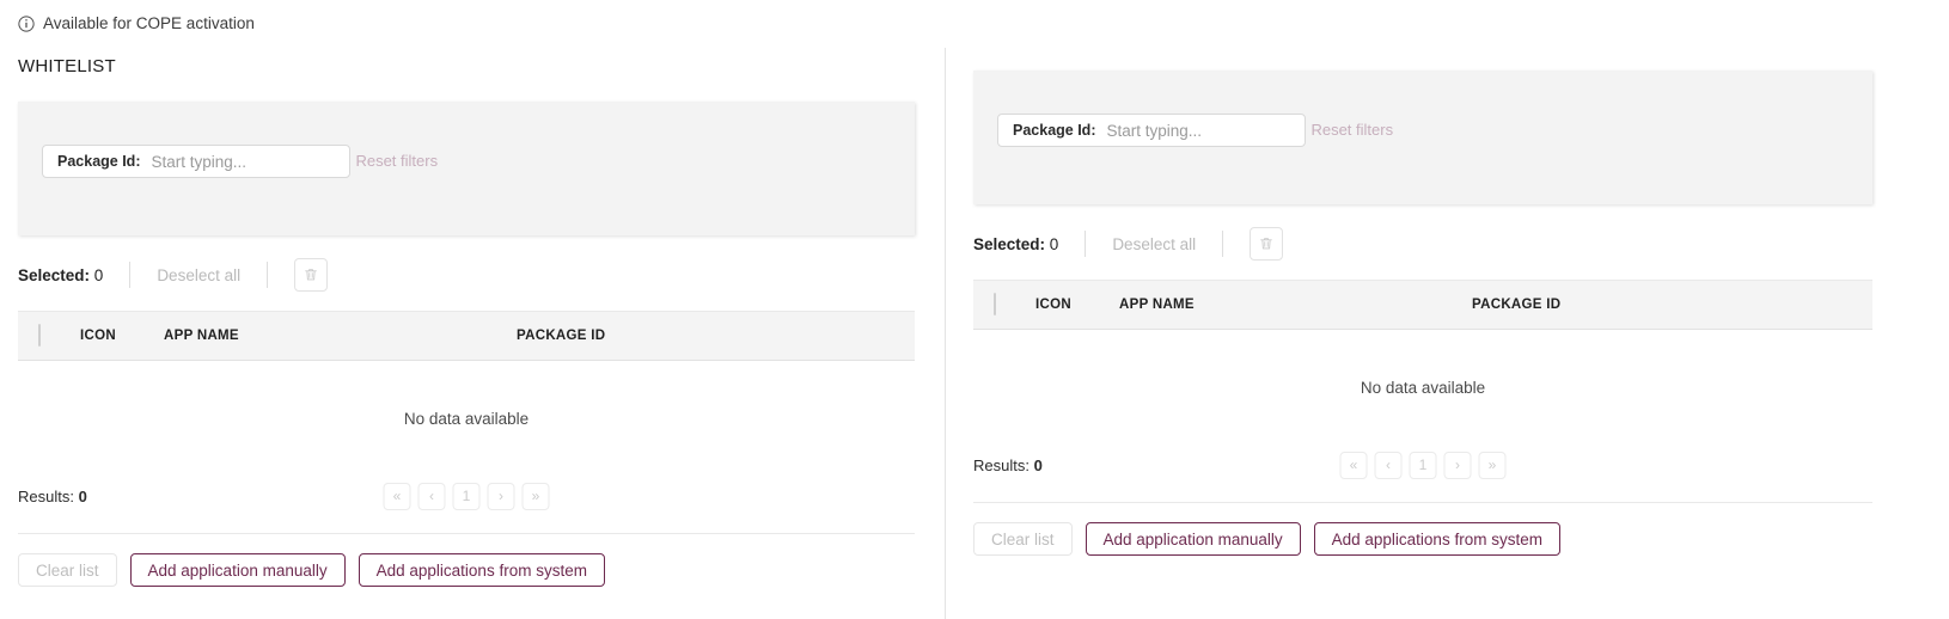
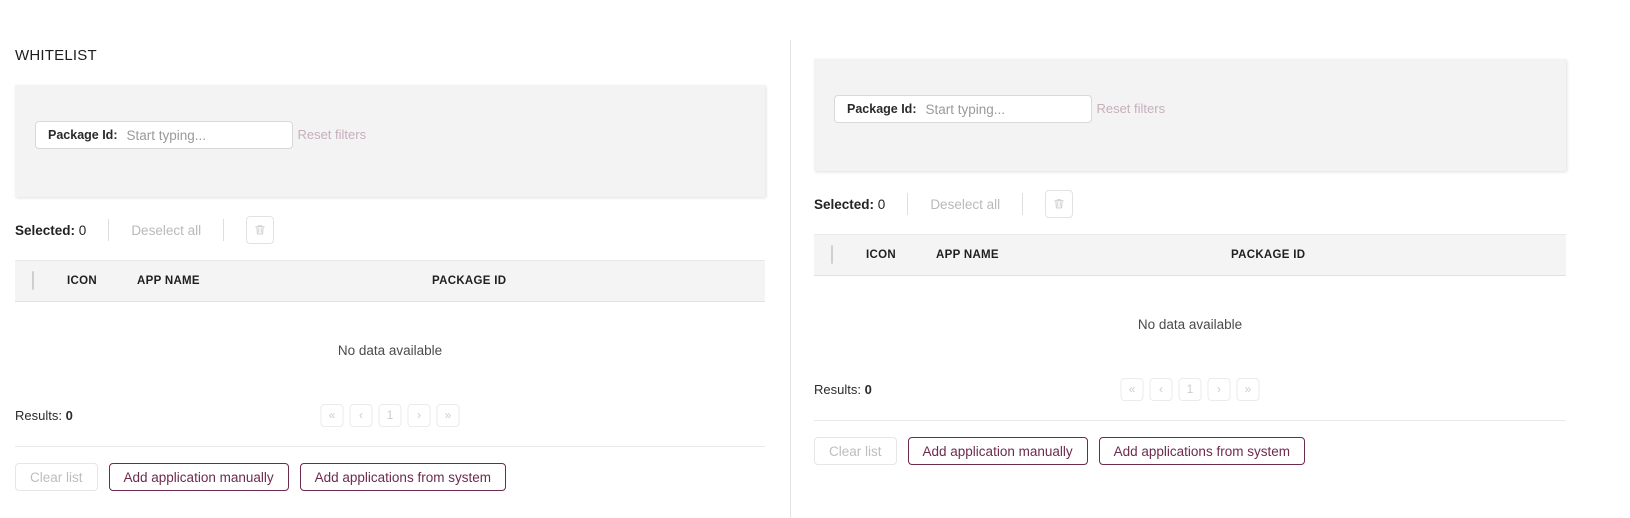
- Available for COPE activation
  WHITELIST
  Package Id:
  Start typing...
  Reset filters
  Selected: 0
  Deselect all
  ICON
  APP NAME
  PACKAGE ID
  No data available
  Results: 0
  «
  ‹
  1
  ›
  »
  Clear list
  Add application manually
  Add applications from system
  Package Id:
  Start typing...
  Reset filters
  Selected: 0
  Deselect all
  ICON
  APP NAME
  PACKAGE ID
  No data available
  Results: 0
  «
  ‹
  1
  ›
  »
  Clear list
  Add application manually
  Add applications from system
